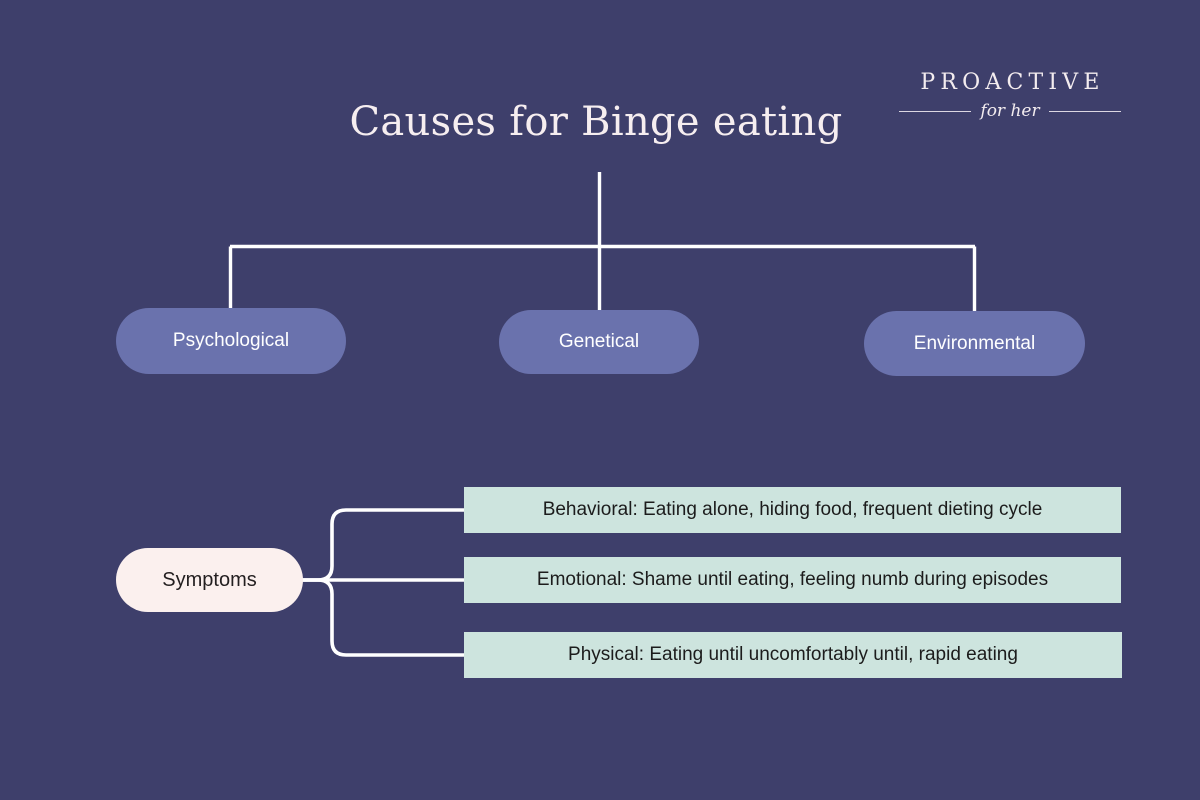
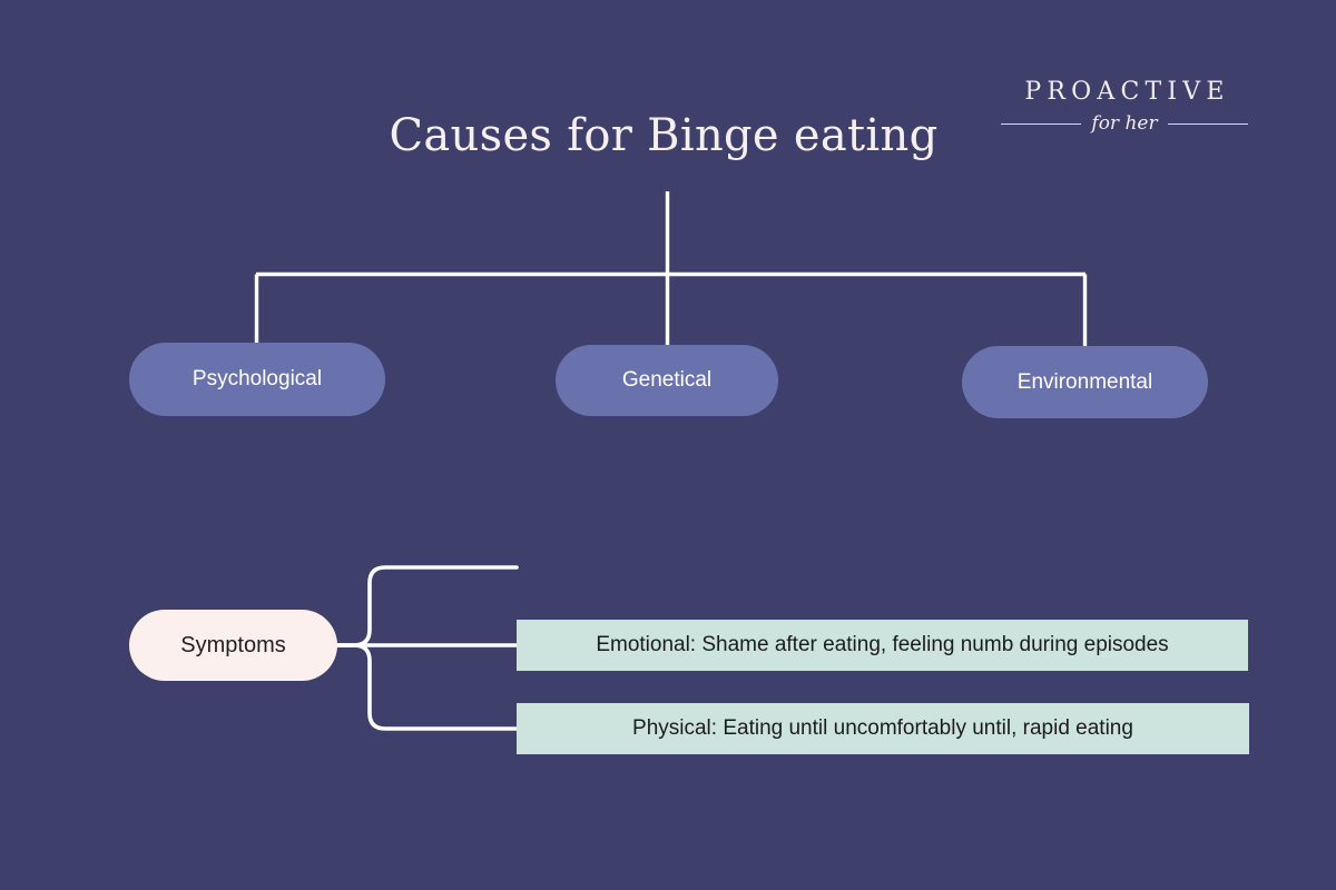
  Causes for Binge eating
  PROACTIVE
  for her
  Psychological
  Genetical
  Environmental
  Symptoms
- Behavioral: Eating alone, hiding food, frequent dieting cycle
- Emotional: Shame until eating, feeling numb during episodes
+ Emotional: Shame after eating, feeling numb during episodes
  Physical: Eating until uncomfortably until, rapid eating
